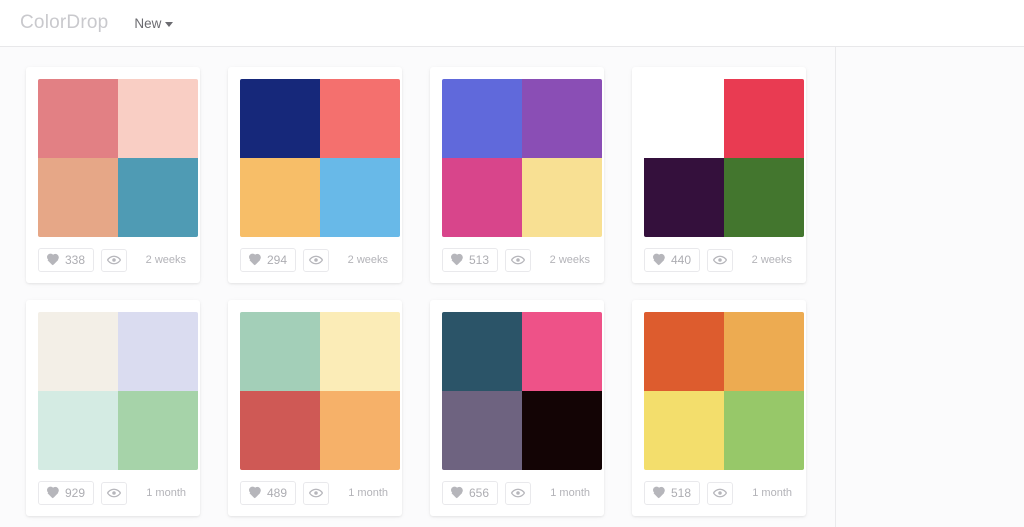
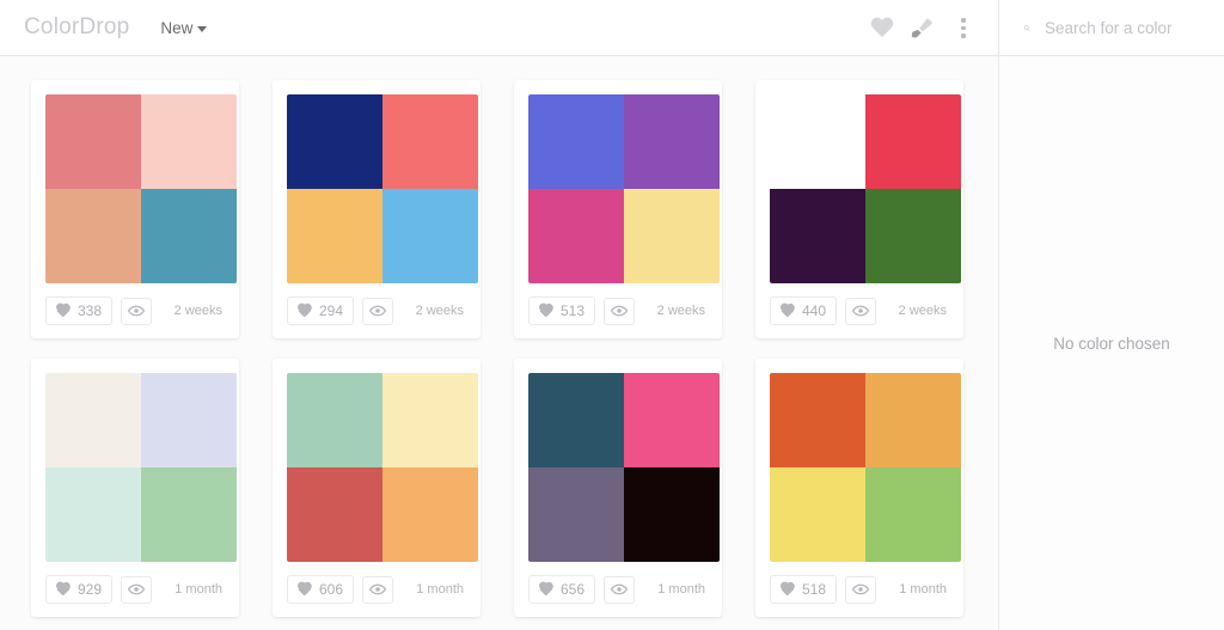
  ColorDrop
  New
+ Search for a color
  338
  2 weeks
  294
  2 weeks
  513
  2 weeks
  440
  2 weeks
  929
  1 month
- 489
+ 606
  1 month
  656
  1 month
  518
  1 month
+ No color chosen
